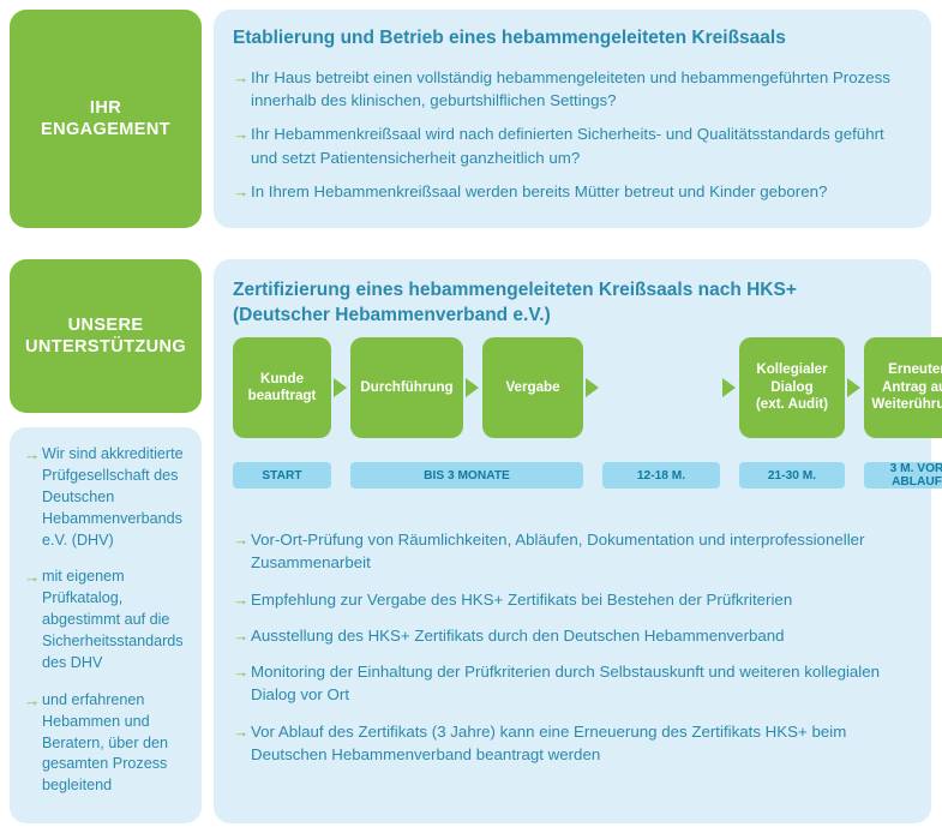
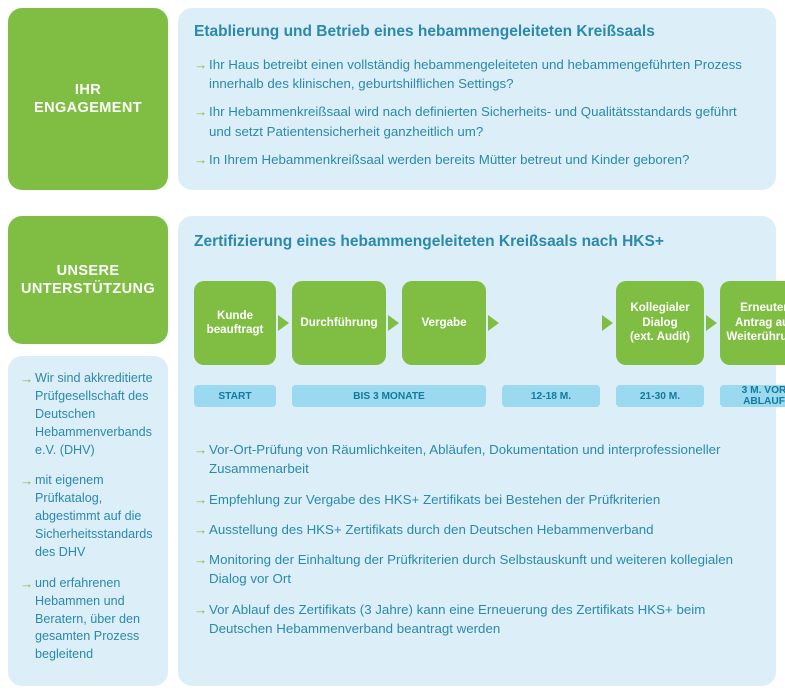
  IHR
  ENGAGEMENT
  Etablierung und Betrieb eines hebammengeleiteten Kreißsaals
  →
  Ihr Haus betreibt einen vollständig hebammengeleiteten und hebammengeführten Prozess innerhalb des klinischen, geburtshilflichen Settings?
  →
  Ihr Hebammenkreißsaal wird nach definierten Sicherheits- und Qualitätsstandards geführt und setzt Patientensicherheit ganzheitlich um?
  →
  In Ihrem Hebammenkreißsaal werden bereits Mütter betreut und Kinder geboren?
  UNSERE
  UNTERSTÜTZUNG
  →
  Wir sind akkreditierte Prüfgesellschaft des Deutschen Hebammenverbands e.V. (DHV)
  →
  mit eigenem Prüfkatalog, abgestimmt auf die Sicherheitsstandards des DHV
  →
  und erfahrenen Hebammen und Beratern, über den gesamten Prozess begleitend
  Zertifizierung eines hebammengeleiteten Kreißsaals nach HKS+
- (Deutscher Hebammenverband e.V.)
  Kunde
  beauftragt
  Durchführung
  Vergabe
  Kollegialer
  Dialog
  (ext. Audit)
  Erneute
  Antrag a
  Weiterühru
  START
  BIS 3 MONATE
  12-18 M.
  21-30 M.
  3 M. VOR ABLAUF
  →
  Vor-Ort-Prüfung von Räumlichkeiten, Abläufen, Dokumentation und interprofessioneller Zusammenarbeit
  →
  Empfehlung zur Vergabe des HKS+ Zertifikats bei Bestehen der Prüfkriterien
  →
  Ausstellung des HKS+ Zertifikats durch den Deutschen Hebammenverband
  →
  Monitoring der Einhaltung der Prüfkriterien durch Selbstauskunft und weiteren kollegialen Dialog vor Ort
  →
  Vor Ablauf des Zertifikats (3 Jahre) kann eine Erneuerung des Zertifikats HKS+ beim Deutschen Hebammenverband beantragt werden
